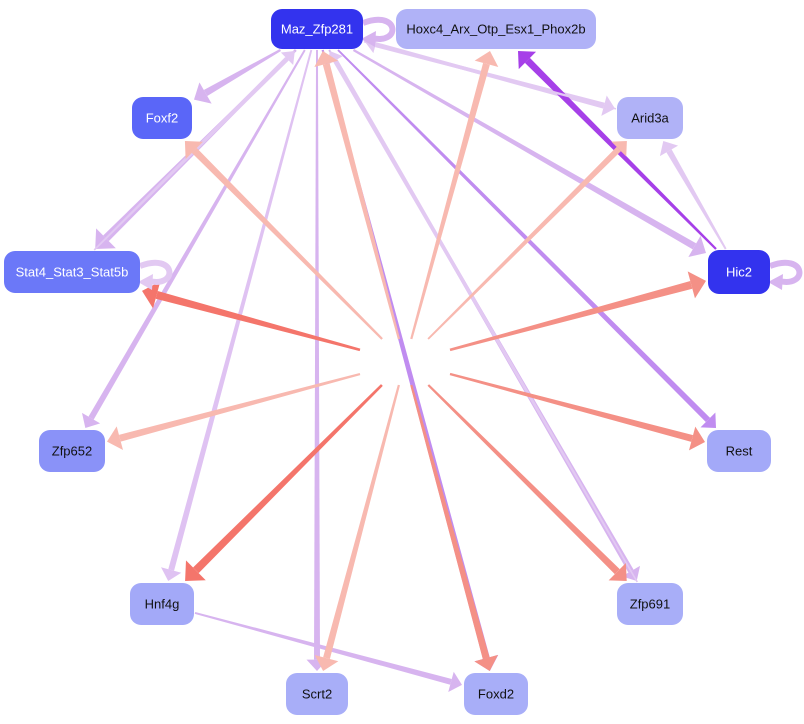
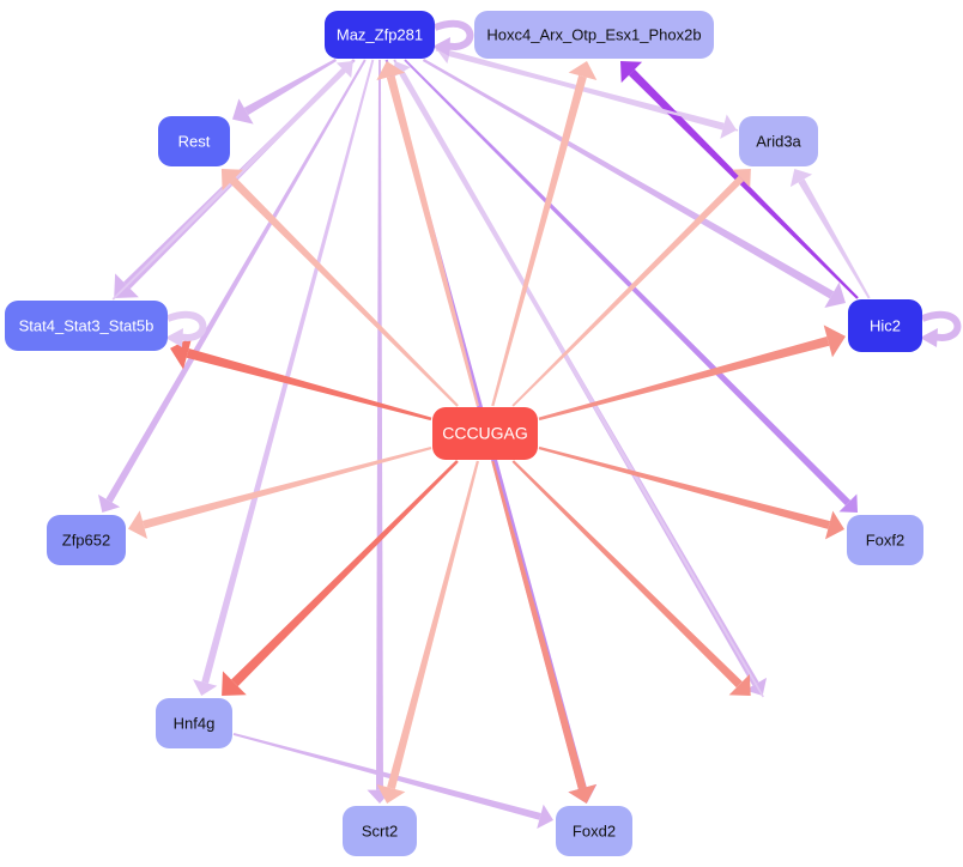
  Maz_Zfp281
  Hoxc4_Arx_Otp_Esx1_Phox2b
- Foxf2
+ Rest
  Arid3a
  Stat4_Stat3_Stat5b
  Hic2
+ CCCUGAG
  Zfp652
- Rest
+ Foxf2
  Hnf4g
- Zfp691
  Scrt2
  Foxd2
